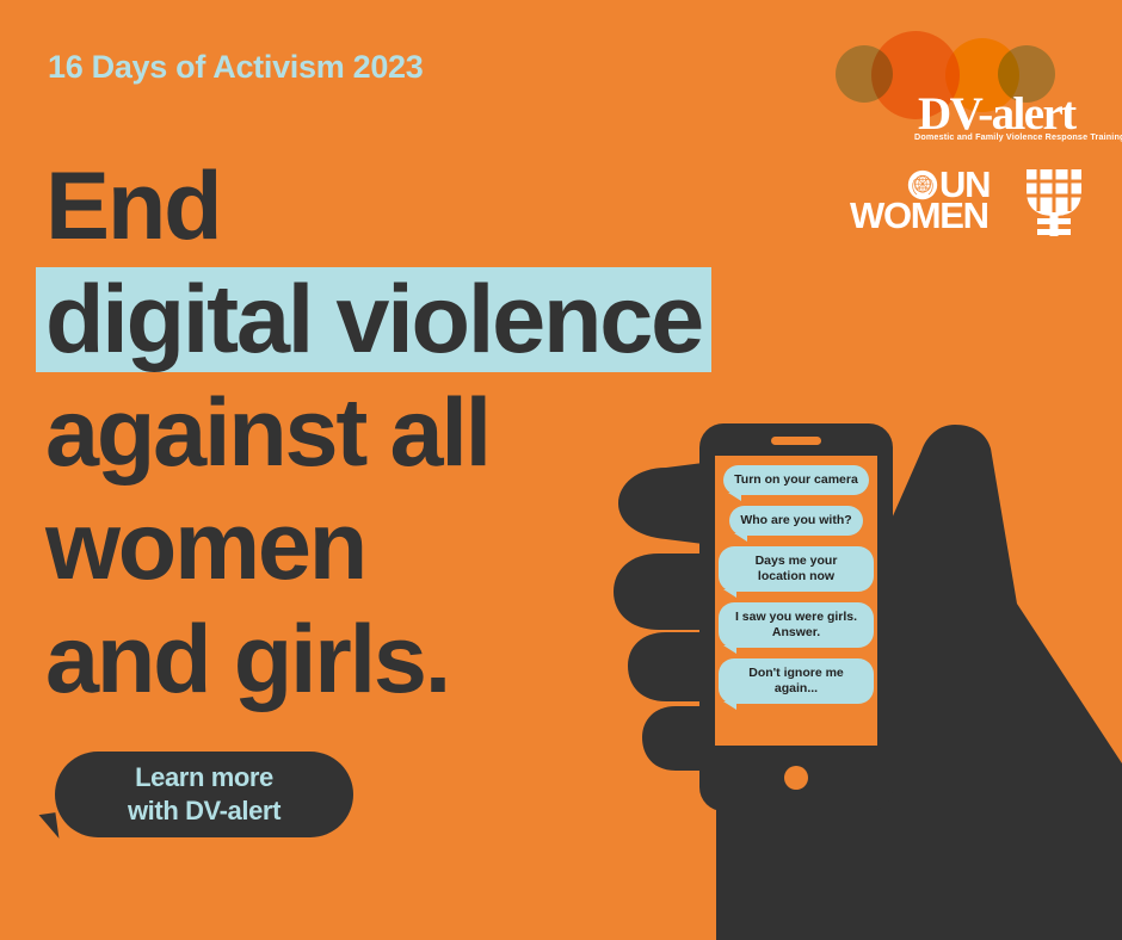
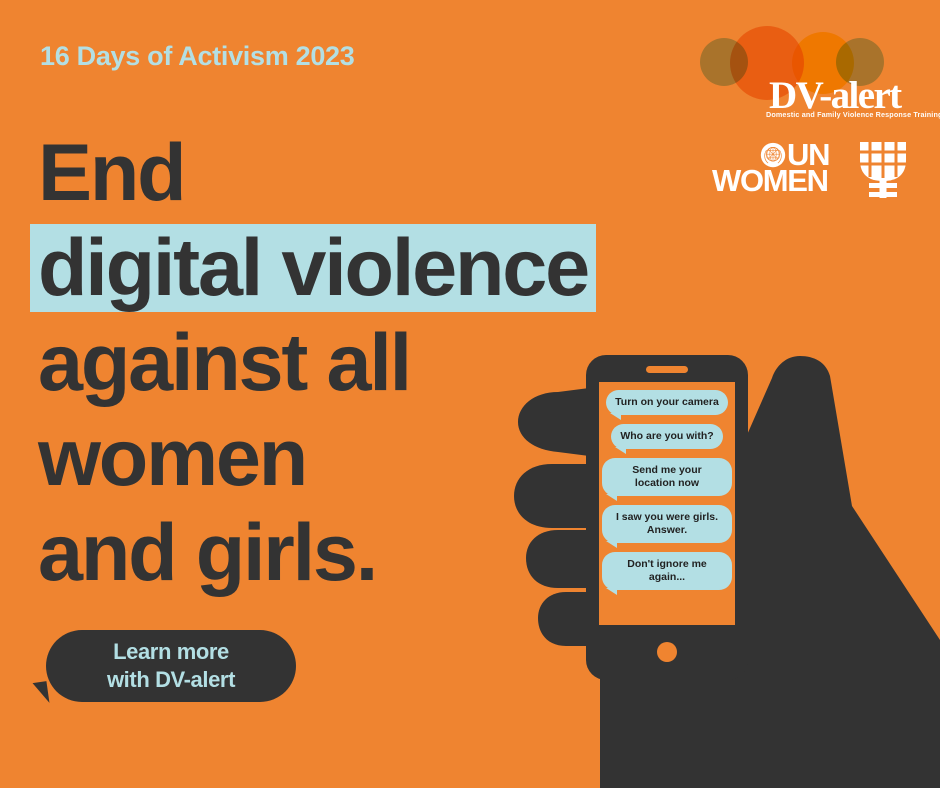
  16 Days of Activism 2023
  DV-alert
  Domestic and Family Violence Response Trainin
  UN
  WOMEN
  End
  digital violence
  against all
  women
  and girls.
  Turn on your camera
  Who are you with?
- Days me your location now
+ Send me your location now
  I saw you were girls. Answer.
  Don't ignore me again...
  Learn more
  with DV-alert
